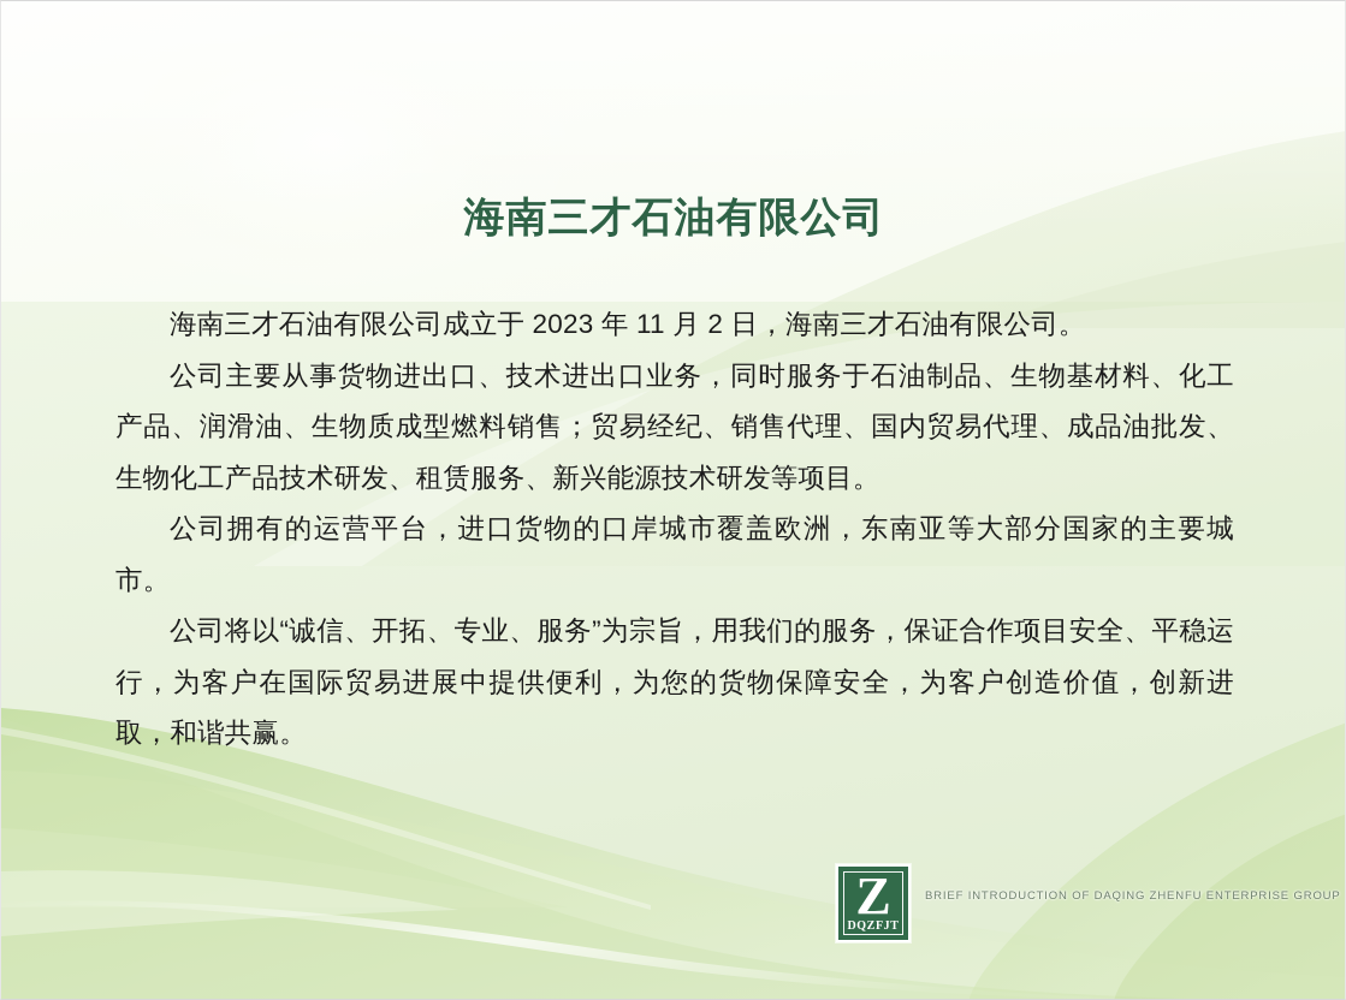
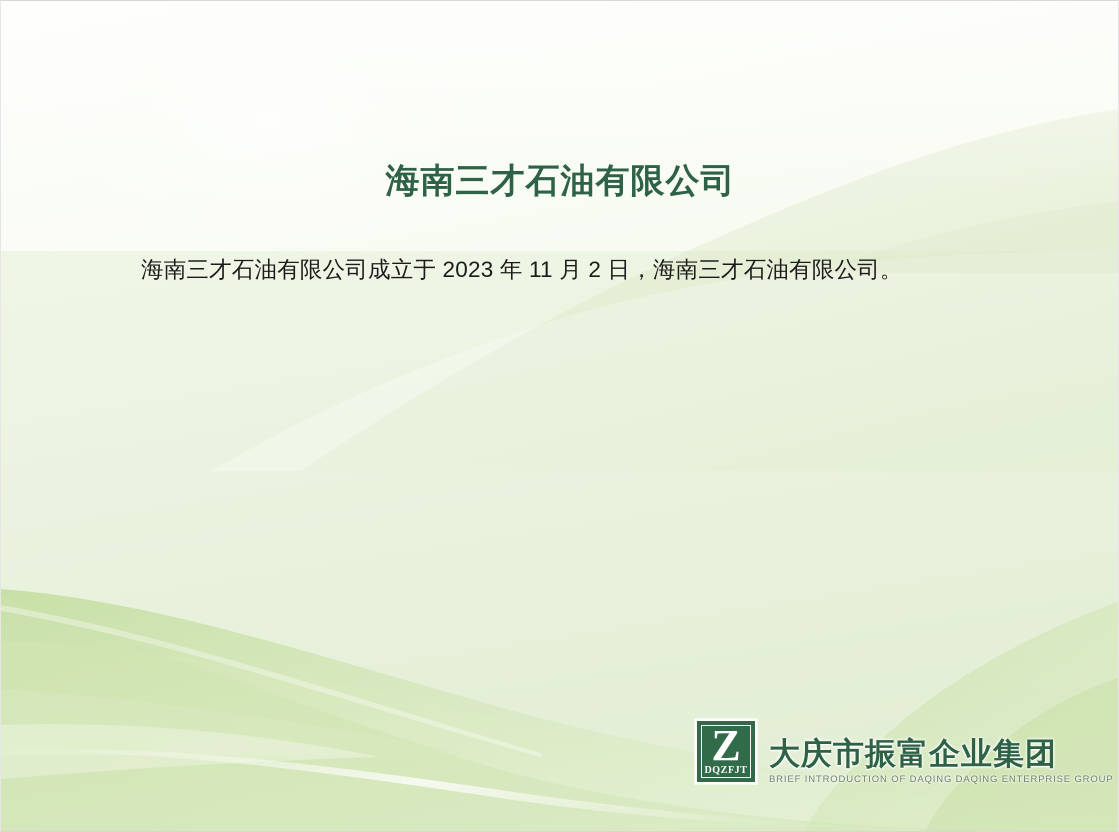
  海南三才石油有限公司
  海南三才石油有限公司成立于 2023 年 11 月 2 日，海南三才石油有限公司。
- 公司主要从事货物进出口、技术进出口业务，同时服务于石油制品、生物基材料、化工产品、润滑油、生物质成型燃料销售；贸易经纪、销售代理、国内贸易代理、成品油批发、生物化工产品技术研发、租赁服务、新兴能源技术研发等项目。
- 公司拥有的运营平台，进口货物的口岸城市覆盖欧洲，东南亚等大部分国家的主要城市。
- 公司将以“诚信、开拓、专业、服务”为宗旨，用我们的服务，保证合作项目安全、平稳运行，为客户在国际贸易进展中提供便利，为您的货物保障安全，为客户创造价值，创新进取，和谐共赢。
  Z
  DQZFJT
+ 大庆市振富企业集团
- BRIEF INTRODUCTION OF DAQING ZHENFU ENTERPRISE GROUP
+ BRIEF INTRODUCTION OF DAQING DAQING ENTERPRISE GROUP
